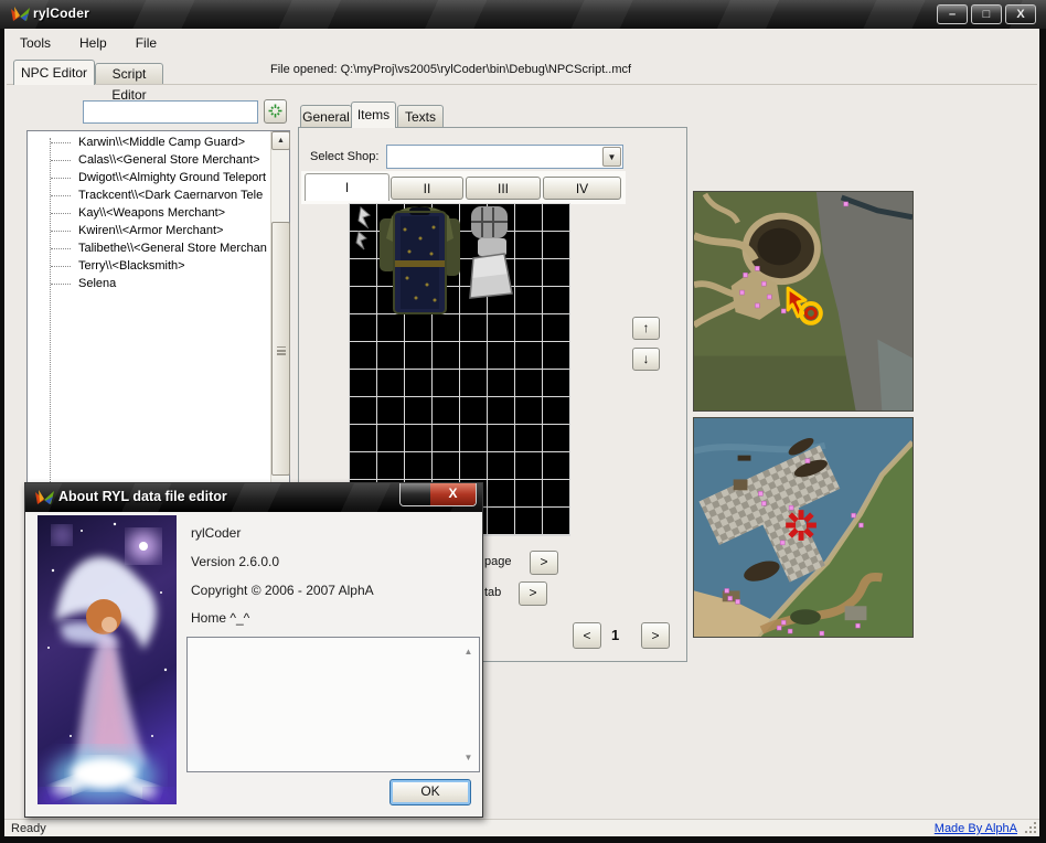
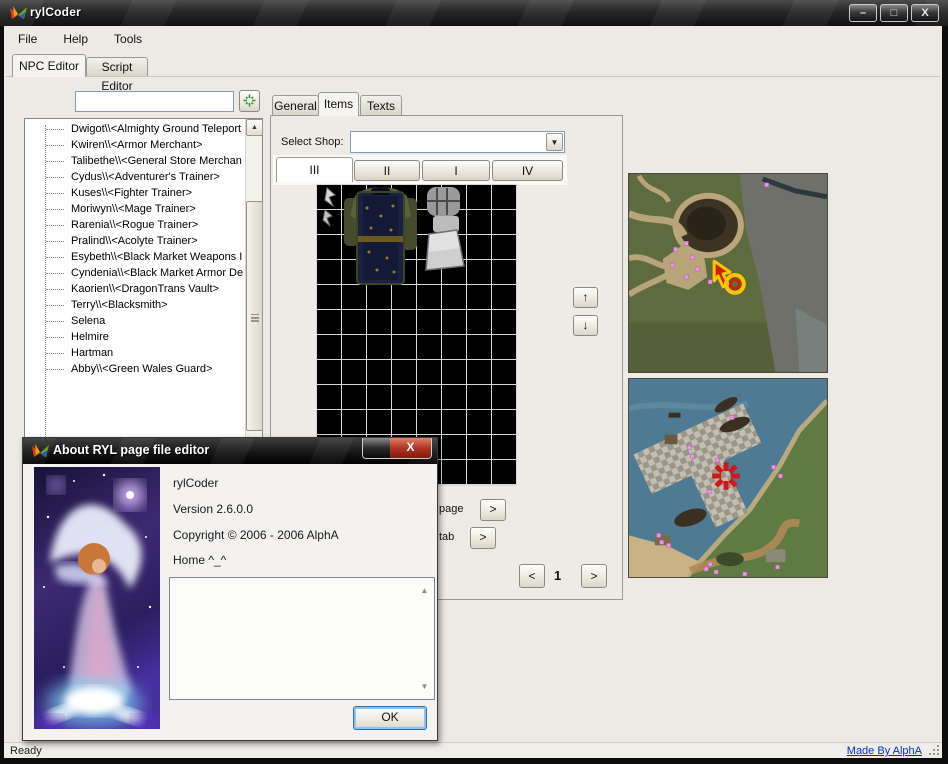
  rylCoder
  –
  □
  X
- Tools
+ File
  Help
- File
+ Tools
  NPC Editor
  Script Editor
- File opened: Q:\myProj\vs2005\rylCoder\bin\Debug\NPCScript..mcf
- Karwin\\<Middle Camp Guard>
- Calas\\<General Store Merchant>
  Dwigot\\<Almighty Ground Teleport
- Trackcent\\<Dark Caernarvon Tele
- Kay\\<Weapons Merchant>
  Kwiren\\<Armor Merchant>
  Talibethe\\<General Store Merchan
+ Cydus\\<Adventurer's Trainer>
+ Kuses\\<Fighter Trainer>
+ Moriwyn\\<Mage Trainer>
+ Rarenia\\<Rogue Trainer>
+ Pralind\\<Acolyte Trainer>
+ Esybeth\\<Black Market Weapons I
+ Cyndenia\\<Black Market Armor De
+ Kaorien\\<DragonTrans Vault>
  Terry\\<Blacksmith>
  Selena
+ Helmire
+ Hartman
+ Abby\\<Green Wales Guard>
  General
  Items
  Texts
  Select Shop:
  ▼
- I
+ III
  II
- III
+ I
  IV
  ↑
  ↓
  page
  >
  tab
  >
  <
  1
  >
  Ready
  Made By AlphA
- About RYL data file editor
+ About RYL page file editor
  X
  rylCoder
  Version 2.6.0.0
- Copyright © 2006 - 2007 AlphA
+ Copyright © 2006 - 2006 AlphA
  Home ^_^
  ▲
  ▼
  OK
